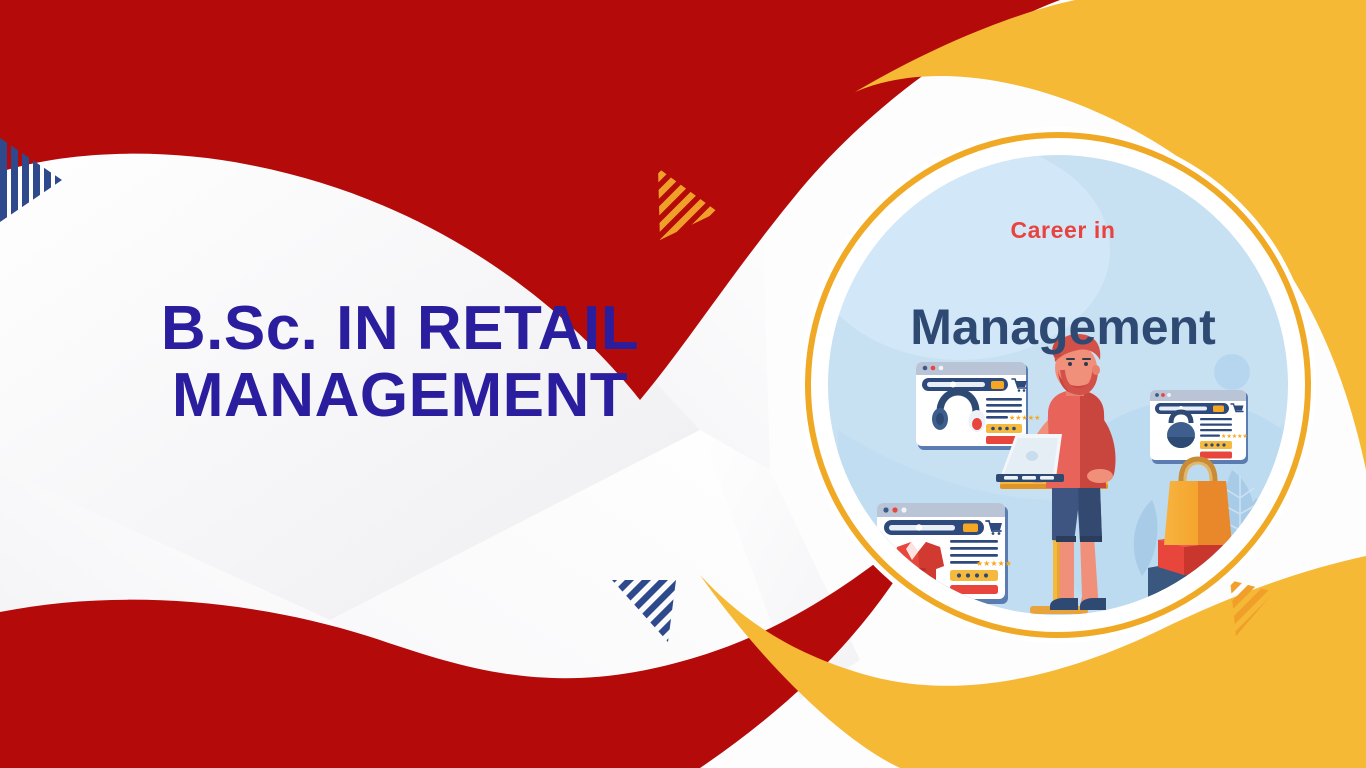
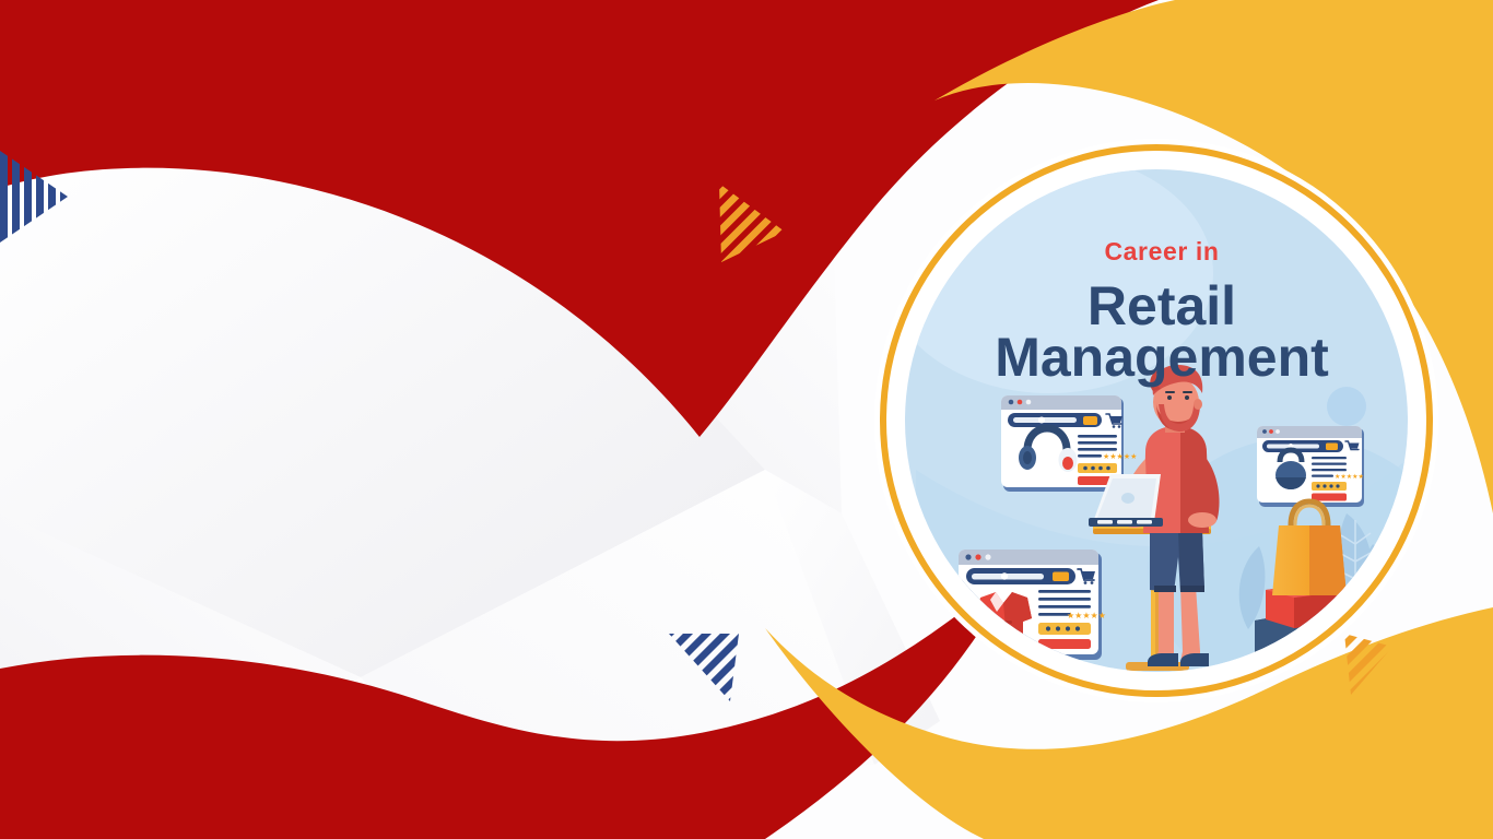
  ★★★★★
  ★★★★★
  Career in
+ Retail
  Management
- B.Sc. IN RETAIL
- MANAGEMENT
